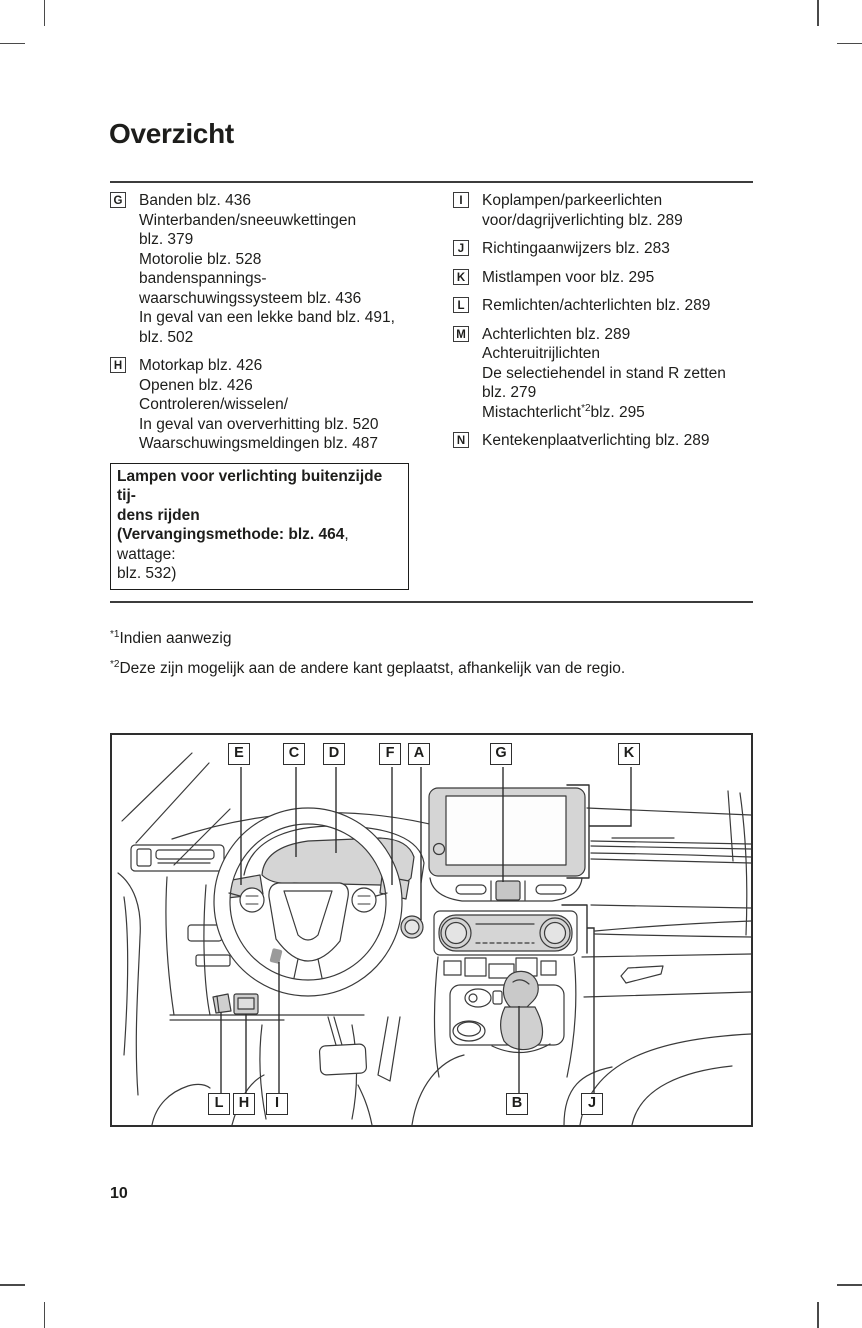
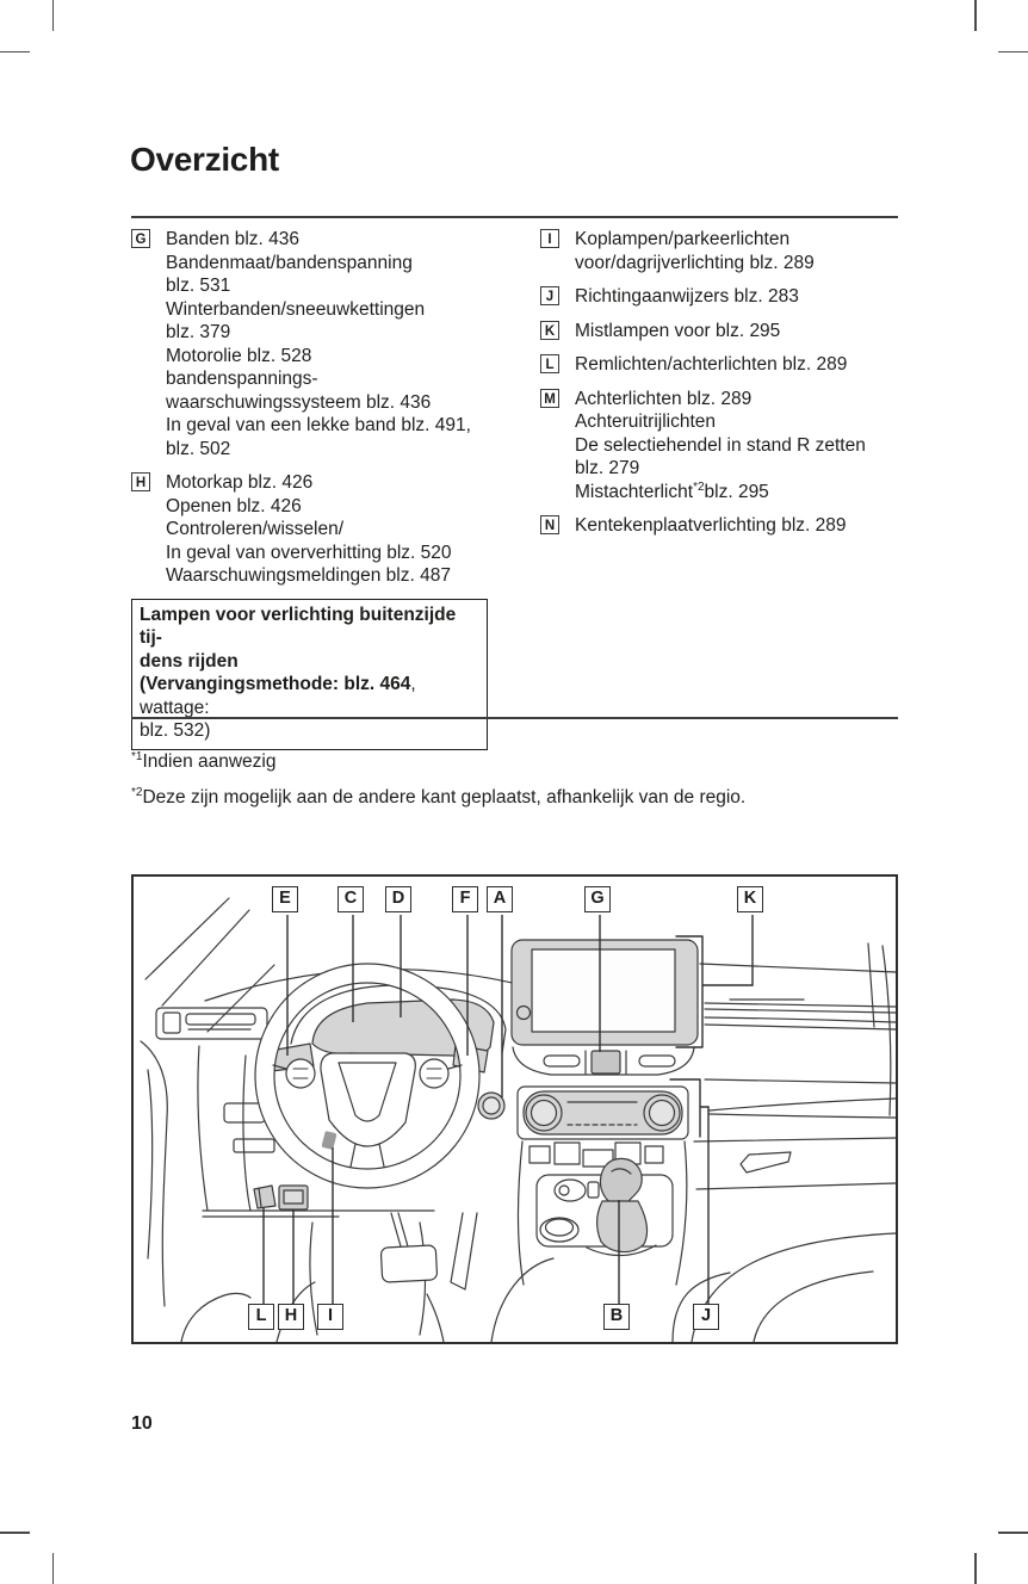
  Overzicht
  G
  Banden blz. 436
+ Bandenmaat/bandenspanning
+ blz. 531
  Winterbanden/sneeuwkettingen
  blz. 379
  Motorolie blz. 528
  bandenspannings-
  waarschuwingssysteem blz. 436
  In geval van een lekke band blz. 491,
  blz. 502
  H
  Motorkap blz. 426
  Openen blz. 426
  Controleren/wisselen/
  In geval van oververhitting blz. 520
  Waarschuwingsmeldingen blz. 487
  Lampen voor verlichting buitenzijde tij-
  dens rijden
  (Vervangingsmethode: blz. 464, wattage:
  blz. 532)
  I
  Koplampen/parkeerlichten
  voor/dagrijverlichting blz. 289
  J
  Richtingaanwijzers blz. 283
  K
  Mistlampen voor blz. 295
  L
  Remlichten/achterlichten blz. 289
  M
  Achterlichten blz. 289
  Achteruitrijlichten
  De selectiehendel in stand R zetten
  blz. 279
  Mistachterlicht*2blz. 295
  N
  Kentekenplaatverlichting blz. 289
  *1Indien aanwezig
  *2Deze zijn mogelijk aan de andere kant geplaatst, afhankelijk van de regio.
  E
  C
  D
  F
  A
  G
  K
  L
  H
  I
  B
  J
  10
